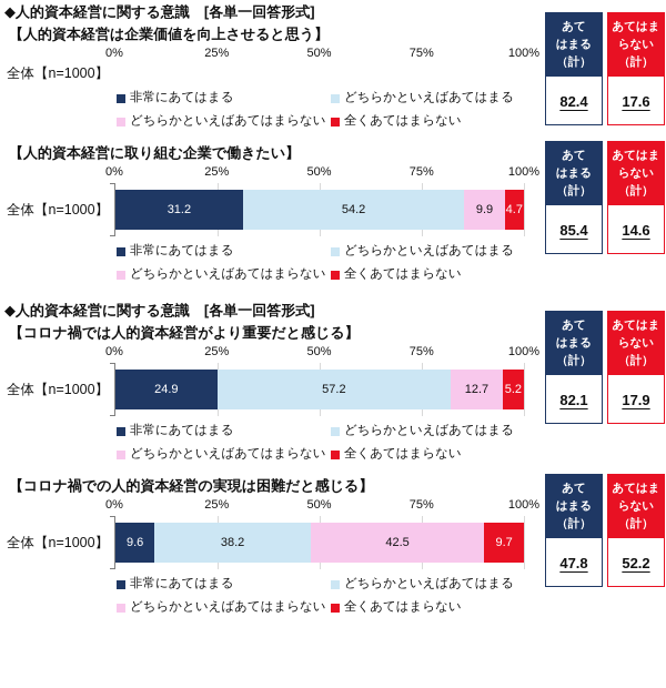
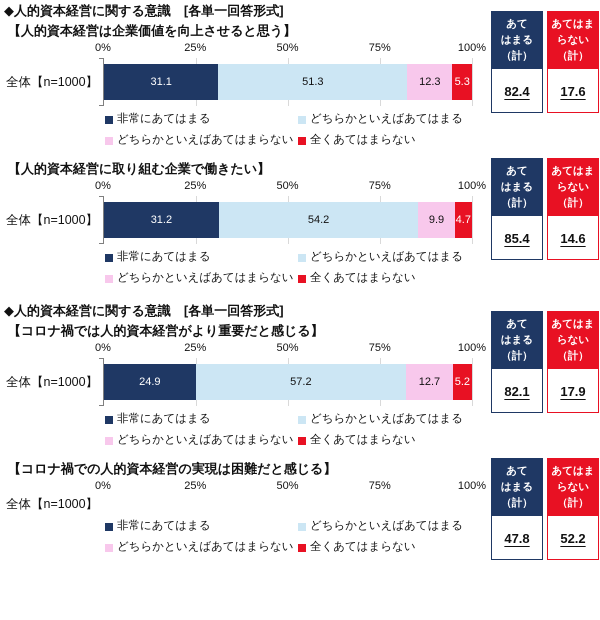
  ◆人的資本経営に関する意識 [各単一回答形式]
  【人的資本経営は企業価値を向上させると思う】
  0%
  25%
  50%
  75%
  100%
  全体【n=1000】
+ 31.1
+ 51.3
+ 12.3
+ 5.3
  非常にあてはまる
  どちらかといえばあてはまる
  どちらかといえばあてはまらない
  全くあてはまらない
  あて
  はまる
  （計）
  82.4
  あてはま
  らない
  （計）
  17.6
  【人的資本経営に取り組む企業で働きたい】
  0%
  25%
  50%
  75%
  100%
  全体【n=1000】
  31.2
  54.2
  9.9
  4.7
  非常にあてはまる
  どちらかといえばあてはまる
  どちらかといえばあてはまらない
  全くあてはまらない
  あて
  はまる
  （計）
  85.4
  あてはま
  らない
  （計）
  14.6
  ◆人的資本経営に関する意識 [各単一回答形式]
  【コロナ禍では人的資本経営がより重要だと感じる】
  0%
  25%
  50%
  75%
  100%
  全体【n=1000】
  24.9
  57.2
  12.7
  5.2
  非常にあてはまる
  どちらかといえばあてはまる
  どちらかといえばあてはまらない
  全くあてはまらない
  あて
  はまる
  （計）
  82.1
  あてはま
  らない
  （計）
  17.9
  【コロナ禍での人的資本経営の実現は困難だと感じる】
  0%
  25%
  50%
  75%
  100%
  全体【n=1000】
- 9.6
- 38.2
- 42.5
- 9.7
  非常にあてはまる
  どちらかといえばあてはまる
  どちらかといえばあてはまらない
  全くあてはまらない
  あて
  はまる
  （計）
  47.8
  あてはま
  らない
  （計）
  52.2
